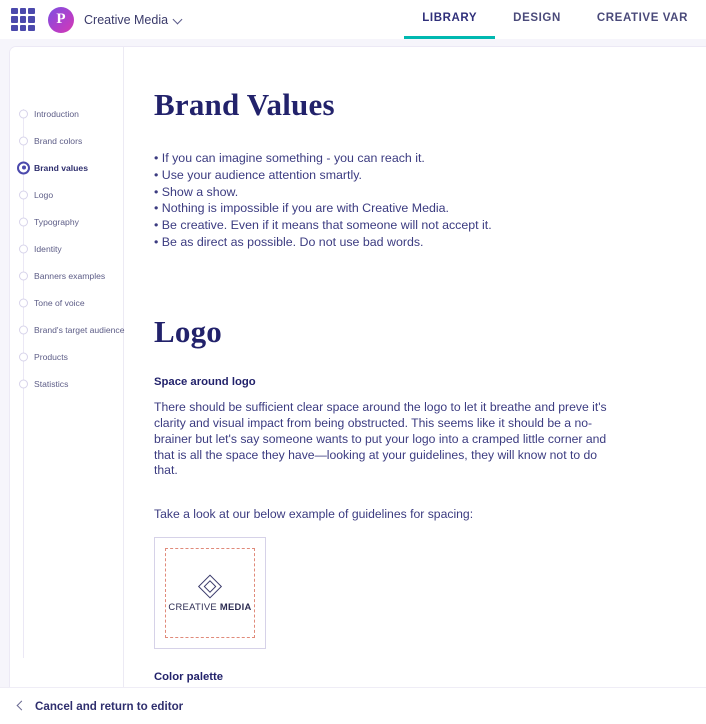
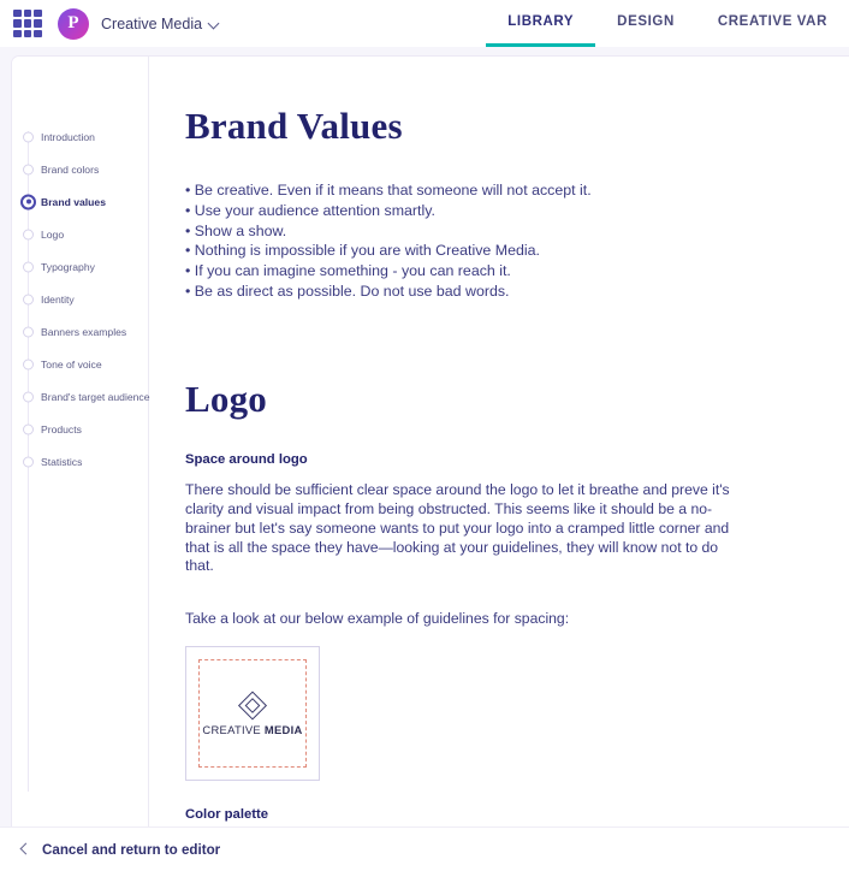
  Creative Media
  LIBRARY
  DESIGN
  CREATIVE VAR
  Introduction
  Brand colors
  Brand values
  Logo
  Typography
  Identity
  Banners examples
  Tone of voice
  Brand's target audience
  Products
  Statistics
  Brand Values
- If you can imagine something - you can reach it.
+ Be creative. Even if it means that someone will not accept it.
  Use your audience attention smartly.
  Show a show.
  Nothing is impossible if you are with Creative Media.
- Be creative. Even if it means that someone will not accept it.
+ If you can imagine something - you can reach it.
  Be as direct as possible. Do not use bad words.
  Logo
  Space around logo
  There should be sufficient clear space around the logo to let it breathe and preve it's clarity and visual impact from being obstructed. This seems like it should be a no-brainer but let's say someone wants to put your logo into a cramped little corner and that is all the space they have—looking at your guidelines, they will know not to do that.
  Take a look at our below example of guidelines for spacing:
  CREATIVE MEDIA
  Color palette
  Cancel and return to editor
